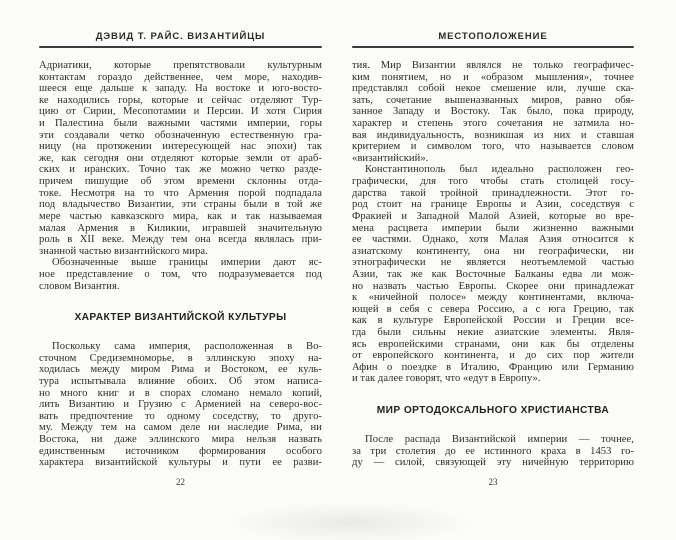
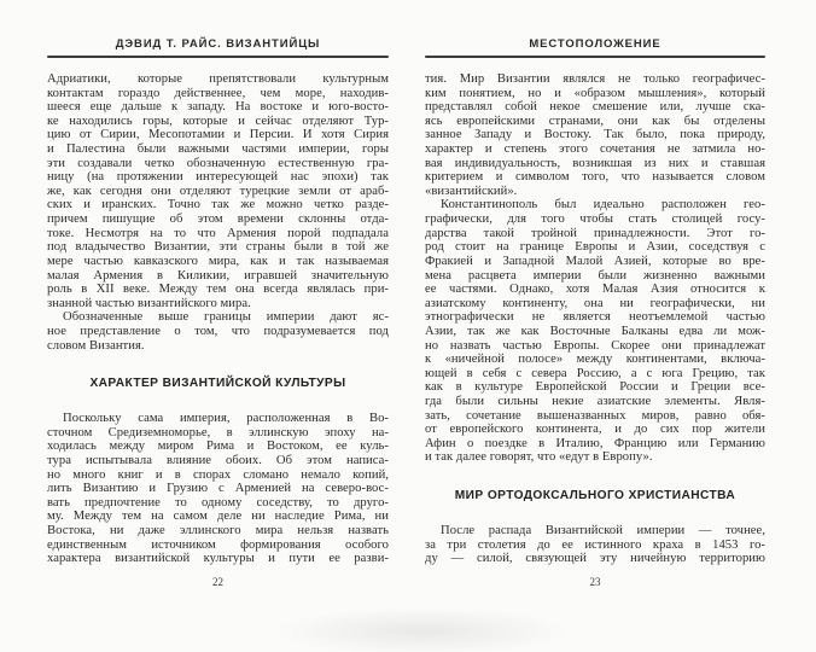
  ДЭВИД Т. РАЙС. ВИЗАНТИЙЦЫ
  Адриатики, которые препятствовали культурным
  контактам гораздо действеннее, чем море, находив-
  шееся еще дальше к западу. На востоке и юго-восто-
  ке находились горы, которые и сейчас отделяют Тур-
  цию от Сирии, Месопотамии и Персии. И хотя Сирия
  и Палестина были важными частями империи, горы
  эти создавали четко обозначенную естественную гра-
  ницу (на протяжении интересующей нас эпохи) так
- же, как сегодня они отделяют которые земли от араб-
+ же, как сегодня они отделяют турецкие земли от араб-
  ских и иранских. Точно так же можно четко разде-
  причем пишущие об этом времени склонны отда-
  токе. Несмотря на то что Армения порой подпадала
  под владычество Византии, эти страны были в той же
  мере частью кавказского мира, как и так называемая
  малая Армения в Киликии, игравшей значительную
  роль в XII веке. Между тем она всегда являлась при-
  знанной частью византийского мира.
  Обозначенные выше границы империи дают яс-
  ное представление о том, что подразумевается под
  словом Византия.
  ХАРАКТЕР ВИЗАНТИЙСКОЙ КУЛЬТУРЫ
  Поскольку сама империя, расположенная в Во-
  сточном Средиземноморье, в эллинскую эпоху на-
  ходилась между миром Рима и Востоком, ее куль-
  тура испытывала влияние обоих. Об этом написа-
  но много книг и в спорах сломано немало копий,
  лить Византию и Грузию с Арменией на северо-вос-
  вать предпочтение то одному соседству, то друго-
  му. Между тем на самом деле ни наследие Рима, ни
  Востока, ни даже эллинского мира нельзя назвать
  единственным источником формирования особого
  характера византийской культуры и пути ее разви-
  22
  МЕСТОПОЛОЖЕНИЕ
  тия. Мир Византии являлся не только географичес-
- ким понятием, но и «образом мышления», точнее
+ ким понятием, но и «образом мышления», который
  представлял собой некое смешение или, лучше ска-
- зать, сочетание вышеназванных миров, равно обя-
+ ясь европейскими странами, они как бы отделены
  занное Западу и Востоку. Так было, пока природу,
  характер и степень этого сочетания не затмила но-
  вая индивидуальность, возникшая из них и ставшая
  критерием и символом того, что называется словом
  «византийский».
  Константинополь был идеально расположен гео-
  графически, для того чтобы стать столицей госу-
  дарства такой тройной принадлежности. Этот го-
  род стоит на границе Европы и Азии, соседствуя с
  Фракией и Западной Малой Азией, которые во вре-
  мена расцвета империи были жизненно важными
  ее частями. Однако, хотя Малая Азия относится к
  азиатскому континенту, она ни географически, ни
  этнографически не является неотъемлемой частью
  Азии, так же как Восточные Балканы едва ли мож-
  но назвать частью Европы. Скорее они принадлежат
  к «ничейной полосе» между континентами, включа-
  ющей в себя с севера Россию, а с юга Грецию, так
  как в культуре Европейской России и Греции все-
  гда были сильны некие азиатские элементы. Явля-
- ясь европейскими странами, они как бы отделены
+ зать, сочетание вышеназванных миров, равно обя-
  от европейского континента, и до сих пор жители
  Афин о поездке в Италию, Францию или Германию
  и так далее говорят, что «едут в Европу».
  МИР ОРТОДОКСАЛЬНОГО ХРИСТИАНСТВА
  После распада Византийской империи — точнее,
  за три столетия до ее истинного краха в 1453 го-
  ду — силой, связующей эту ничейную территорию
  23
